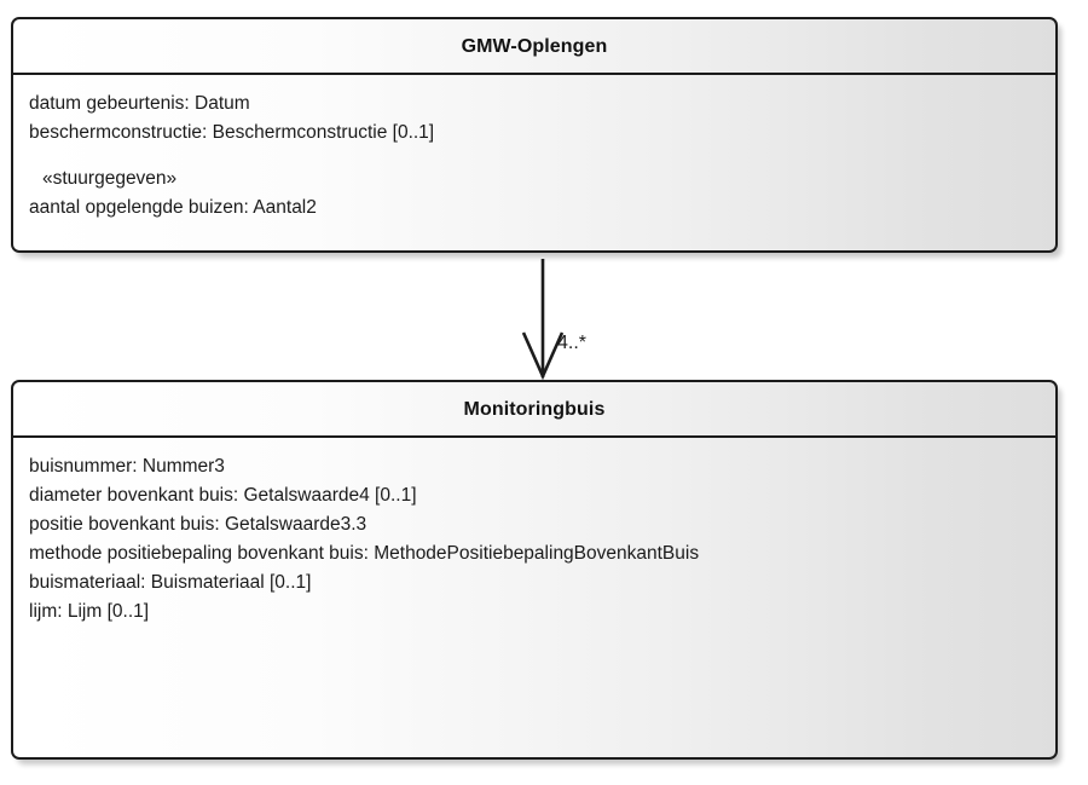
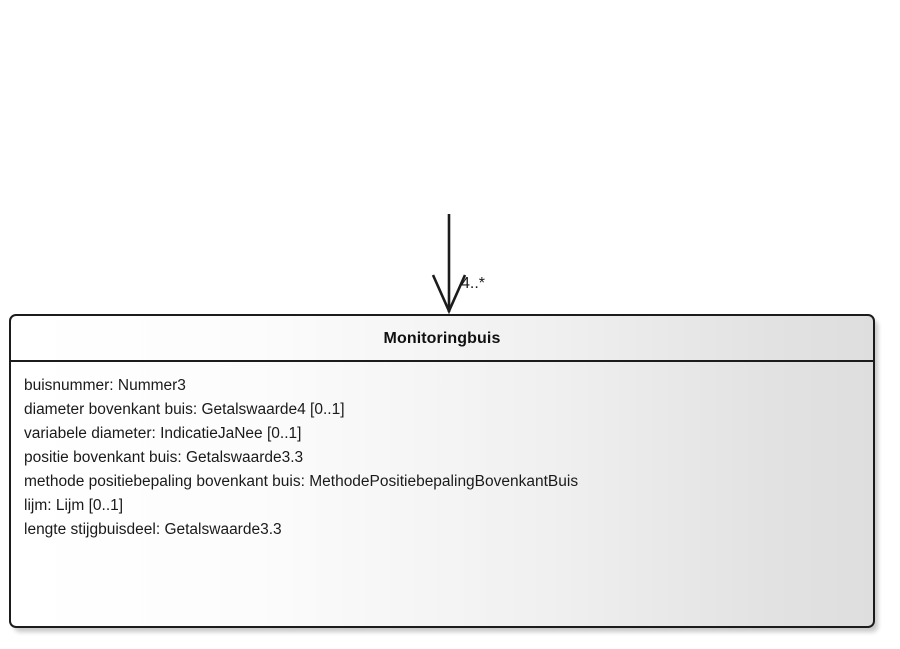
- GMW-Oplengen
- datum gebeurtenis: Datum
- beschermconstructie: Beschermconstructie [0..1]
- «stuurgegeven»
- aantal opgelengde buizen: Aantal2
  4..*
  Monitoringbuis
  buisnummer: Nummer3
  diameter bovenkant buis: Getalswaarde4 [0..1]
+ variabele diameter: IndicatieJaNee [0..1]
  positie bovenkant buis: Getalswaarde3.3
  methode positiebepaling bovenkant buis: MethodePositiebepalingBovenkantBuis
- buismateriaal: Buismateriaal [0..1]
  lijm: Lijm [0..1]
+ lengte stijgbuisdeel: Getalswaarde3.3
